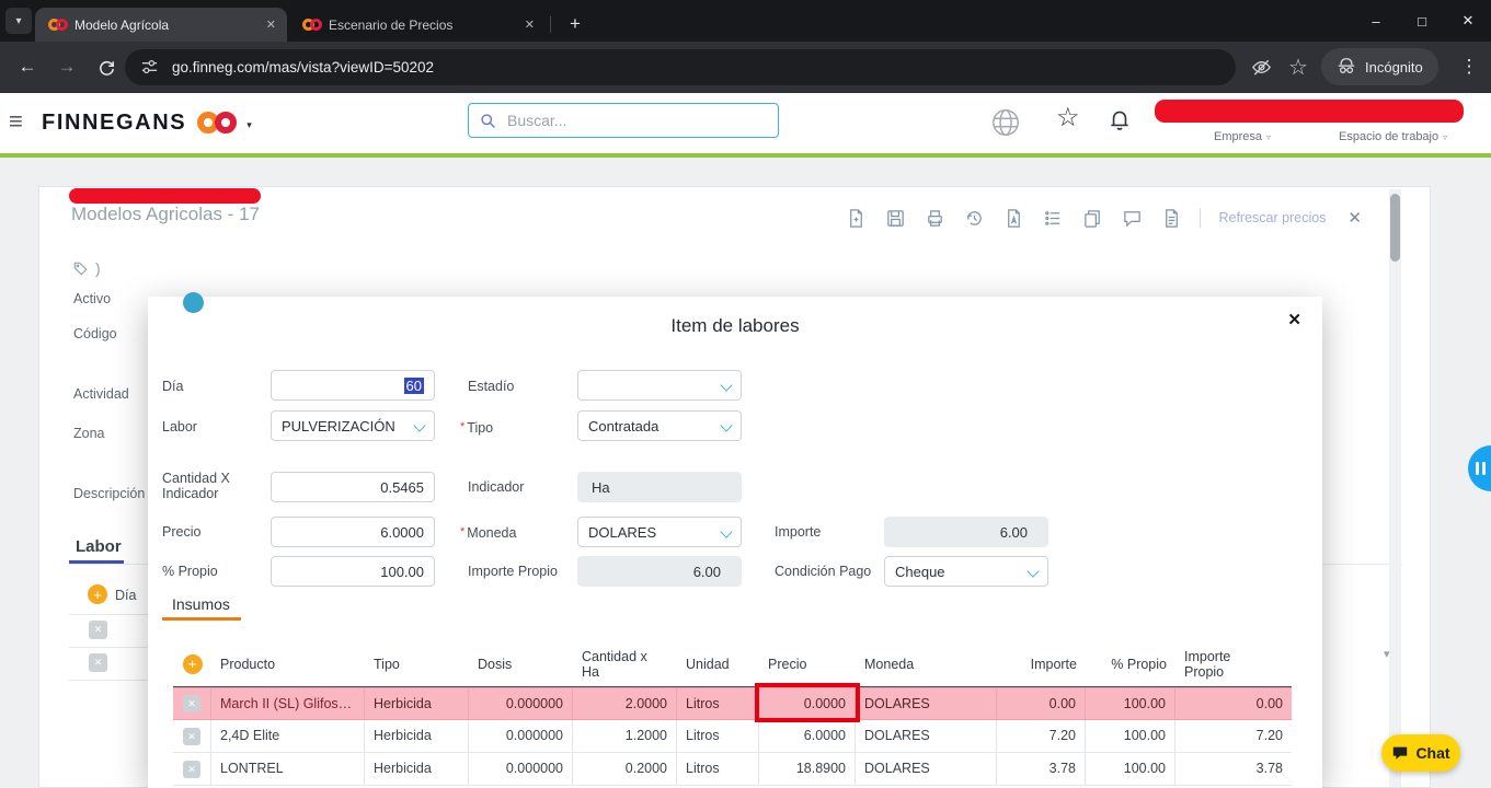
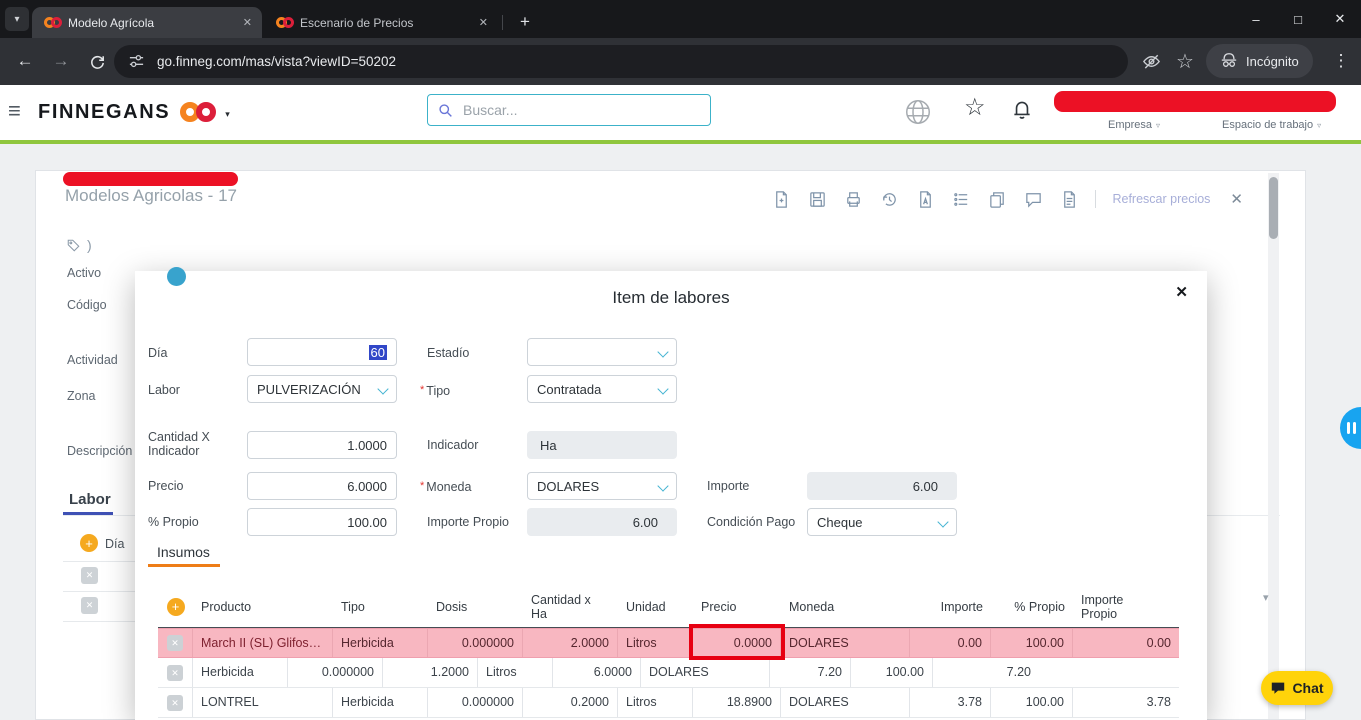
  ▾
  Modelo Agrícola
  ✕
  Escenario de Precios
  ✕
  +
  –
  □
  ✕
  ←
  →
  go.finneg.com/mas/vista?viewID=50202
  ☆
  Incógnito
  ⋮
  ≡
  FINNEGANS
  ▾
  Buscar...
  ☆
  Empresa
  ▿
  Espacio de trabajo
  ▿
  Modelos Agricolas - 17
  Refrescar precios
  ✕
  )
  Activo
  Código
  Actividad
  Zona
  Descripción
  Labor
  +
  Día
  ✕
  ✕
  ▾
  Item de labores
  ✕
  Día
  60
  Estadío
  Labor
  PULVERIZACIÓN
  * Tipo
  Contratada
  Cantidad X Indicador
- 0.5465
+ 1.0000
  Indicador
  Ha
  Precio
  6.0000
  * Moneda
  DOLARES
  Importe
  6.00
  % Propio
  100.00
  Importe Propio
  6.00
  Condición Pago
  Cheque
  Insumos
  +
  Producto
  Tipo
  Dosis
  Cantidad x Ha
  Unidad
  Precio
  Moneda
  Importe
  % Propio
  Importe Propio
  ✕
  March II (SL) Glifos…
  Herbicida
  0.000000
  2.0000
  Litros
  0.0000
  DOLARES
  0.00
  100.00
  0.00
  ✕
- 2,4D Elite
  Herbicida
  0.000000
  1.2000
  Litros
  6.0000
  DOLARES
  7.20
  100.00
  7.20
  ✕
  LONTREL
  Herbicida
  0.000000
  0.2000
  Litros
  18.8900
  DOLARES
  3.78
  100.00
  3.78
  Chat
